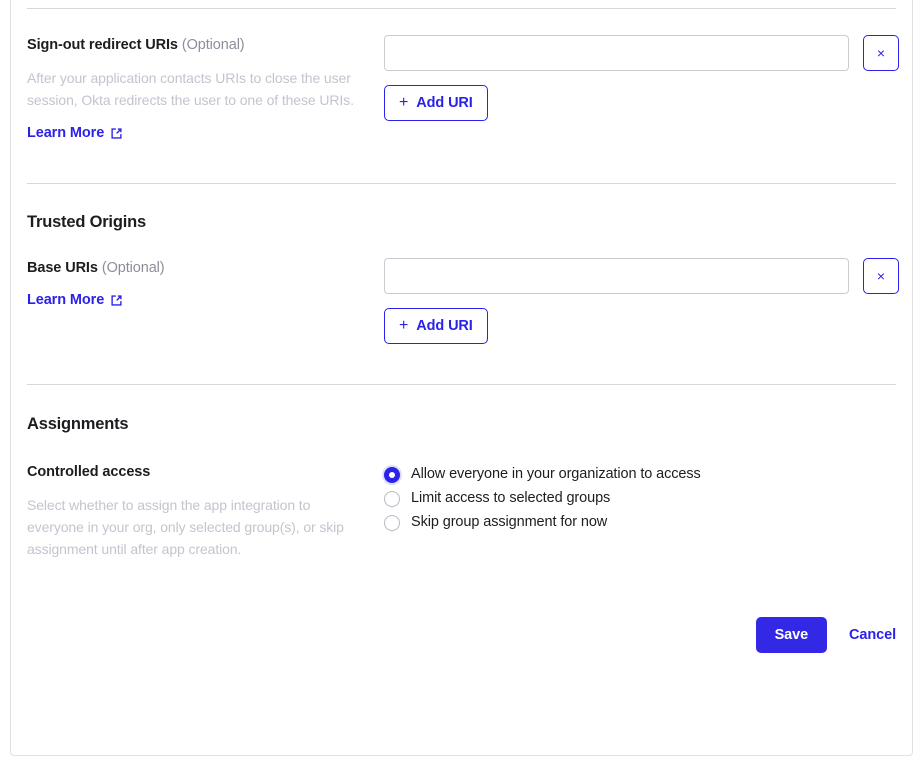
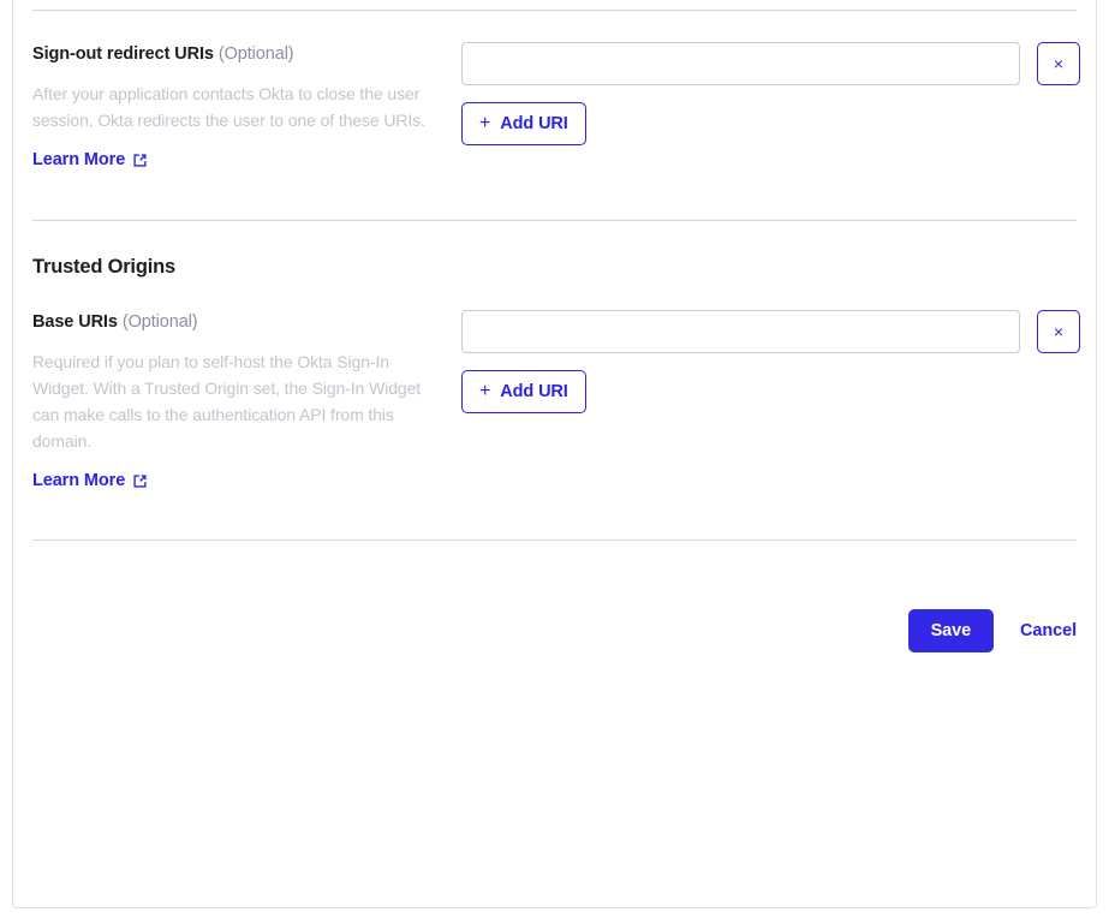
  Sign-out redirect URIs (Optional)
- After your application contacts URIs to close the user session, Okta redirects the user to one of these URIs.
+ After your application contacts Okta to close the user session, Okta redirects the user to one of these URIs.
  Learn More
  ×
  +
  Add URI
  Trusted Origins
  Base URIs (Optional)
+ Required if you plan to self-host the Okta Sign-In Widget. With a Trusted Origin set, the Sign-In Widget can make calls to the authentication API from this domain.
  Learn More
  ×
  +
  Add URI
- Assignments
- Controlled access
- Select whether to assign the app integration to everyone in your org, only selected group(s), or skip assignment until after app creation.
- Allow everyone in your organization to access
- Limit access to selected groups
- Skip group assignment for now
  Save
  Cancel
